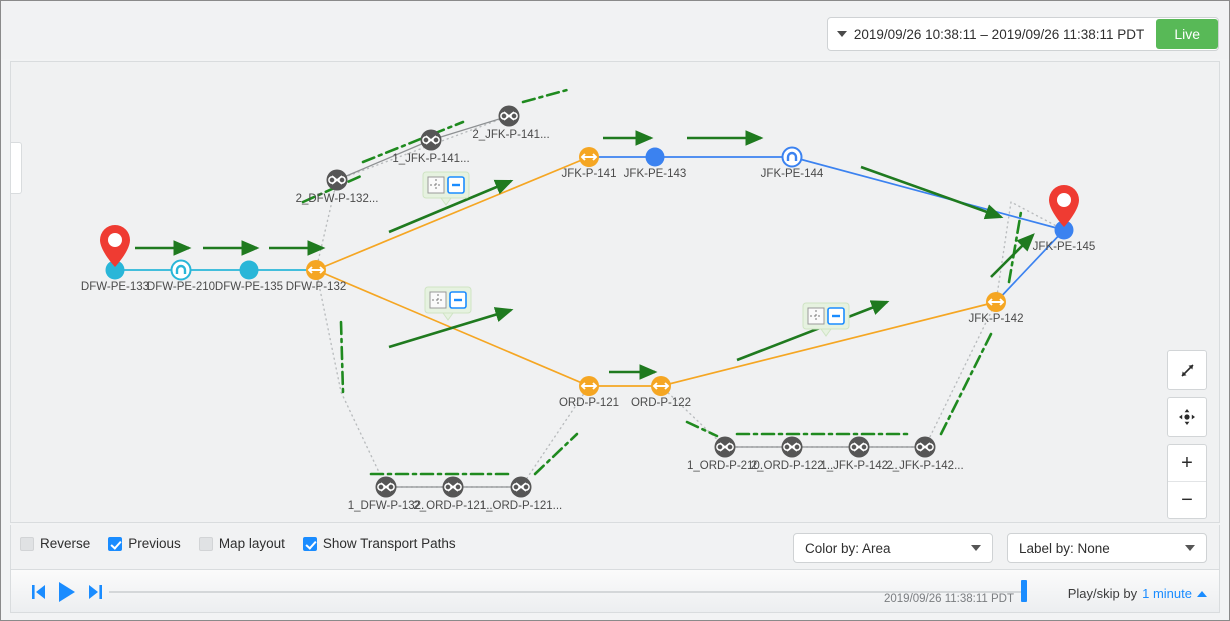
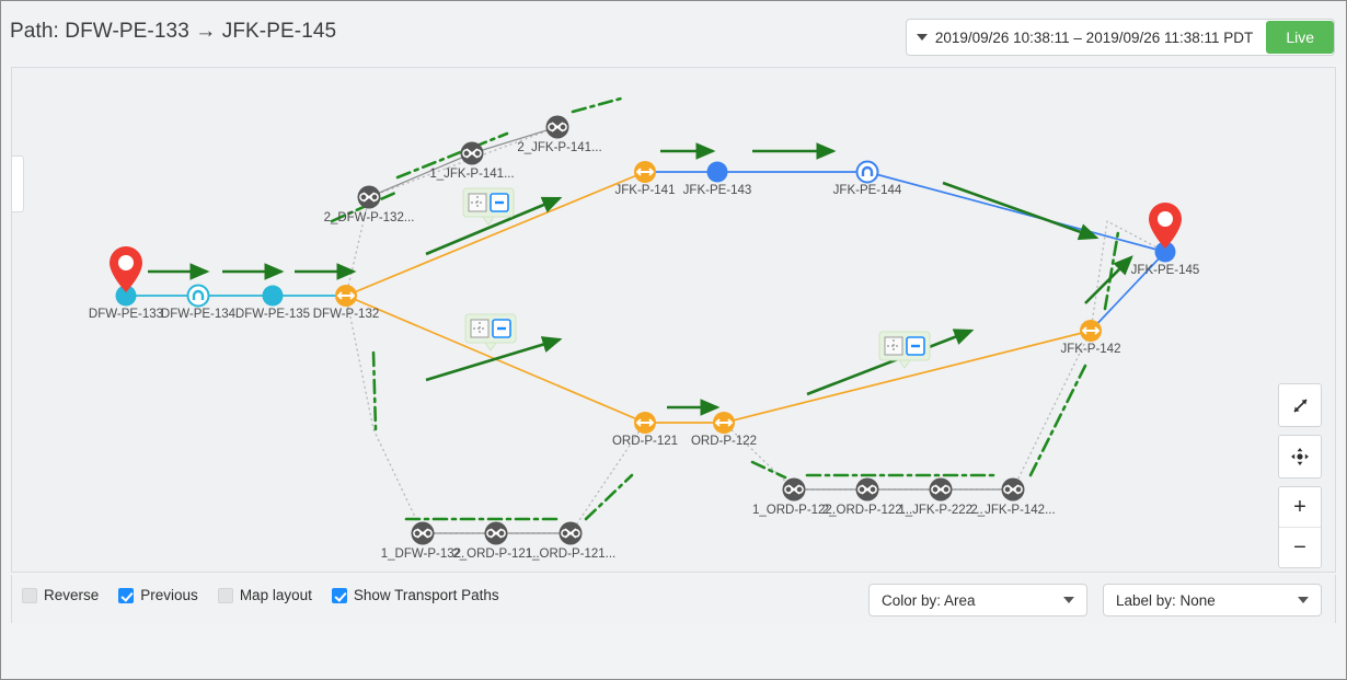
+ Path: DFW-PE-133 → JFK-PE-145
  2019/09/26 10:38:11 – 2019/09/26 11:38:11 PDT
  Live
  2_DFW-P-132...
  1_JFK-P-141...
  2_JFK-P-141...
  1_DFW-P-132.
  2_ORD-P-121..
  1_ORD-P-121...
- 1_ORD-P-210.
+ 1_ORD-P-122.
  2_ORD-P-122...
- 1_JFK-P-142...
+ 1_JFK-P-222...
  2_JFK-P-142...
  DFW-PE-133
- DFW-PE-210
+ DFW-PE-134
  DFW-PE-135
  DFW-P-132
  JFK-P-141
  JFK-PE-143
  JFK-PE-144
  JFK-PE-145
  JFK-P-142
  ORD-P-121
  ORD-P-122
  +
  −
  Reverse
  Previous
  Map layout
  Show Transport Paths
  Color by: Area
  Label by: None
- 2019/09/26 11:38:11 PDT
- Play/skip by
- 1 minute
